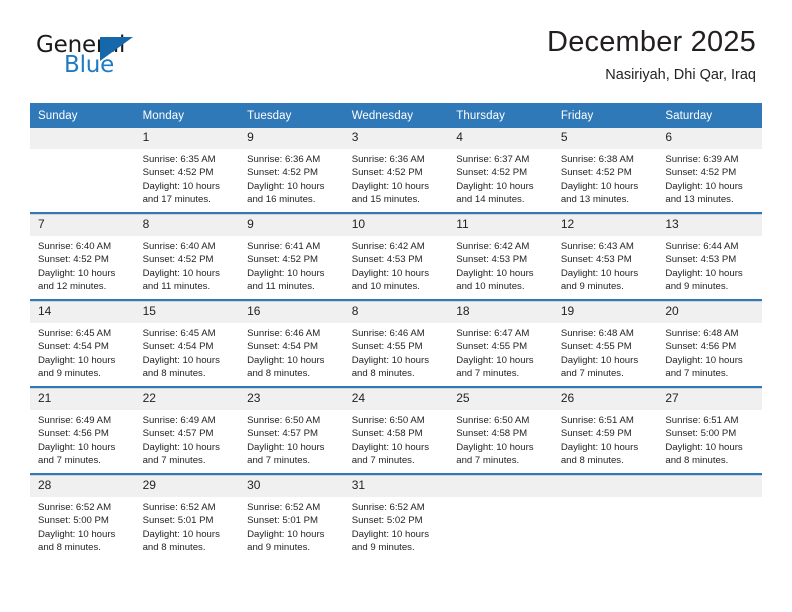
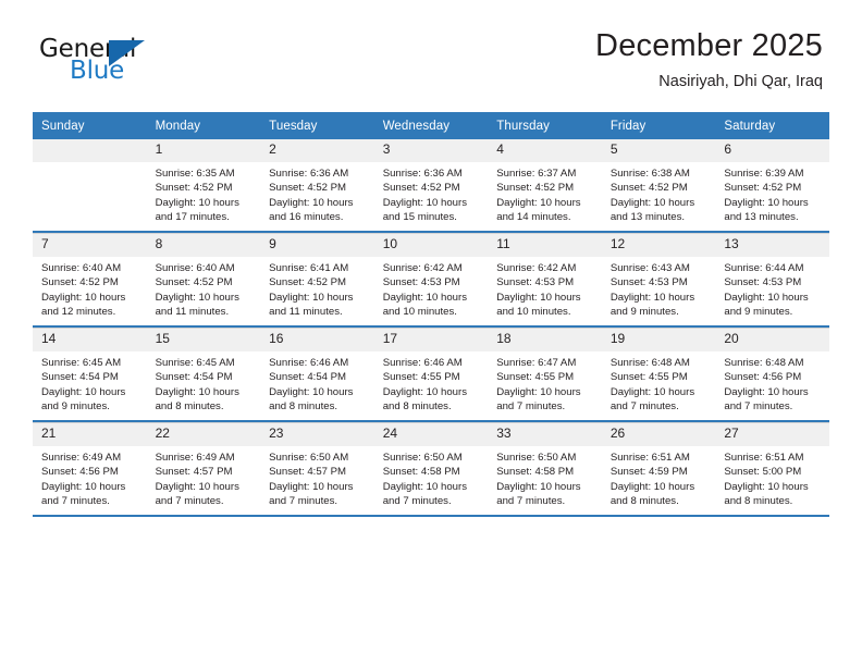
  General
  Blue
  December 2025
  Nasiriyah, Dhi Qar, Iraq
  Sunday	Monday	Tuesday	Wednesday	Thursday	Friday	Saturday
- 	1 Sunrise: 6:35 AM Sunset: 4:52 PM Daylight: 10 hours and 17 minutes.	9 Sunrise: 6:36 AM Sunset: 4:52 PM Daylight: 10 hours and 16 minutes.	3 Sunrise: 6:36 AM Sunset: 4:52 PM Daylight: 10 hours and 15 minutes.	4 Sunrise: 6:37 AM Sunset: 4:52 PM Daylight: 10 hours and 14 minutes.	5 Sunrise: 6:38 AM Sunset: 4:52 PM Daylight: 10 hours and 13 minutes.	6 Sunrise: 6:39 AM Sunset: 4:52 PM Daylight: 10 hours and 13 minutes.
+ 	1 Sunrise: 6:35 AM Sunset: 4:52 PM Daylight: 10 hours and 17 minutes.	2 Sunrise: 6:36 AM Sunset: 4:52 PM Daylight: 10 hours and 16 minutes.	3 Sunrise: 6:36 AM Sunset: 4:52 PM Daylight: 10 hours and 15 minutes.	4 Sunrise: 6:37 AM Sunset: 4:52 PM Daylight: 10 hours and 14 minutes.	5 Sunrise: 6:38 AM Sunset: 4:52 PM Daylight: 10 hours and 13 minutes.	6 Sunrise: 6:39 AM Sunset: 4:52 PM Daylight: 10 hours and 13 minutes.
  7 Sunrise: 6:40 AM Sunset: 4:52 PM Daylight: 10 hours and 12 minutes.	8 Sunrise: 6:40 AM Sunset: 4:52 PM Daylight: 10 hours and 11 minutes.	9 Sunrise: 6:41 AM Sunset: 4:52 PM Daylight: 10 hours and 11 minutes.	10 Sunrise: 6:42 AM Sunset: 4:53 PM Daylight: 10 hours and 10 minutes.	11 Sunrise: 6:42 AM Sunset: 4:53 PM Daylight: 10 hours and 10 minutes.	12 Sunrise: 6:43 AM Sunset: 4:53 PM Daylight: 10 hours and 9 minutes.	13 Sunrise: 6:44 AM Sunset: 4:53 PM Daylight: 10 hours and 9 minutes.
- 14 Sunrise: 6:45 AM Sunset: 4:54 PM Daylight: 10 hours and 9 minutes.	15 Sunrise: 6:45 AM Sunset: 4:54 PM Daylight: 10 hours and 8 minutes.	16 Sunrise: 6:46 AM Sunset: 4:54 PM Daylight: 10 hours and 8 minutes.	8 Sunrise: 6:46 AM Sunset: 4:55 PM Daylight: 10 hours and 8 minutes.	18 Sunrise: 6:47 AM Sunset: 4:55 PM Daylight: 10 hours and 7 minutes.	19 Sunrise: 6:48 AM Sunset: 4:55 PM Daylight: 10 hours and 7 minutes.	20 Sunrise: 6:48 AM Sunset: 4:56 PM Daylight: 10 hours and 7 minutes.
+ 14 Sunrise: 6:45 AM Sunset: 4:54 PM Daylight: 10 hours and 9 minutes.	15 Sunrise: 6:45 AM Sunset: 4:54 PM Daylight: 10 hours and 8 minutes.	16 Sunrise: 6:46 AM Sunset: 4:54 PM Daylight: 10 hours and 8 minutes.	17 Sunrise: 6:46 AM Sunset: 4:55 PM Daylight: 10 hours and 8 minutes.	18 Sunrise: 6:47 AM Sunset: 4:55 PM Daylight: 10 hours and 7 minutes.	19 Sunrise: 6:48 AM Sunset: 4:55 PM Daylight: 10 hours and 7 minutes.	20 Sunrise: 6:48 AM Sunset: 4:56 PM Daylight: 10 hours and 7 minutes.
- 21 Sunrise: 6:49 AM Sunset: 4:56 PM Daylight: 10 hours and 7 minutes.	22 Sunrise: 6:49 AM Sunset: 4:57 PM Daylight: 10 hours and 7 minutes.	23 Sunrise: 6:50 AM Sunset: 4:57 PM Daylight: 10 hours and 7 minutes.	24 Sunrise: 6:50 AM Sunset: 4:58 PM Daylight: 10 hours and 7 minutes.	25 Sunrise: 6:50 AM Sunset: 4:58 PM Daylight: 10 hours and 7 minutes.	26 Sunrise: 6:51 AM Sunset: 4:59 PM Daylight: 10 hours and 8 minutes.	27 Sunrise: 6:51 AM Sunset: 5:00 PM Daylight: 10 hours and 8 minutes.
+ 21 Sunrise: 6:49 AM Sunset: 4:56 PM Daylight: 10 hours and 7 minutes.	22 Sunrise: 6:49 AM Sunset: 4:57 PM Daylight: 10 hours and 7 minutes.	23 Sunrise: 6:50 AM Sunset: 4:57 PM Daylight: 10 hours and 7 minutes.	24 Sunrise: 6:50 AM Sunset: 4:58 PM Daylight: 10 hours and 7 minutes.	33 Sunrise: 6:50 AM Sunset: 4:58 PM Daylight: 10 hours and 7 minutes.	26 Sunrise: 6:51 AM Sunset: 4:59 PM Daylight: 10 hours and 8 minutes.	27 Sunrise: 6:51 AM Sunset: 5:00 PM Daylight: 10 hours and 8 minutes.
- 28 Sunrise: 6:52 AM Sunset: 5:00 PM Daylight: 10 hours and 8 minutes.	29 Sunrise: 6:52 AM Sunset: 5:01 PM Daylight: 10 hours and 8 minutes.	30 Sunrise: 6:52 AM Sunset: 5:01 PM Daylight: 10 hours and 9 minutes.	31 Sunrise: 6:52 AM Sunset: 5:02 PM Daylight: 10 hours and 9 minutes.
